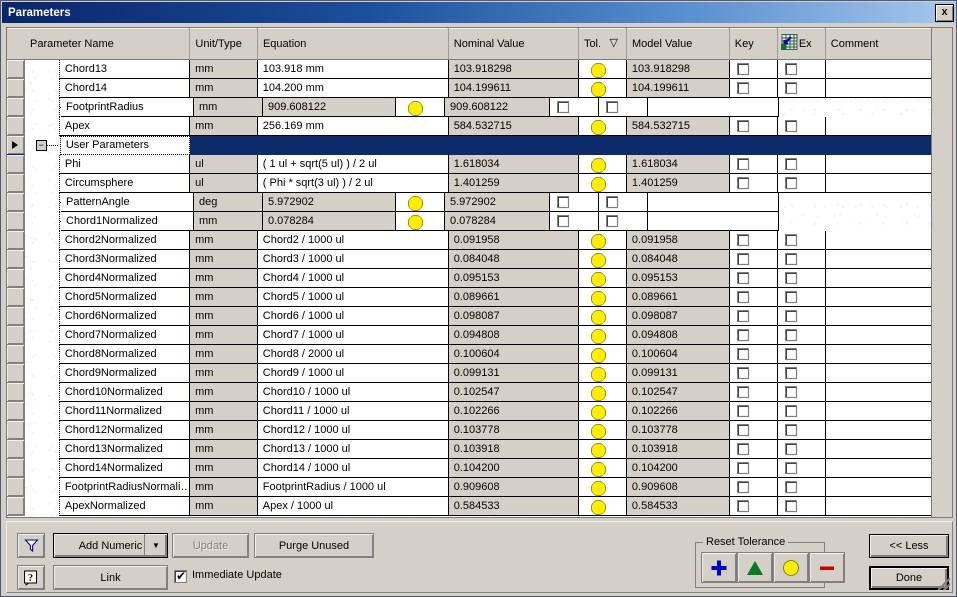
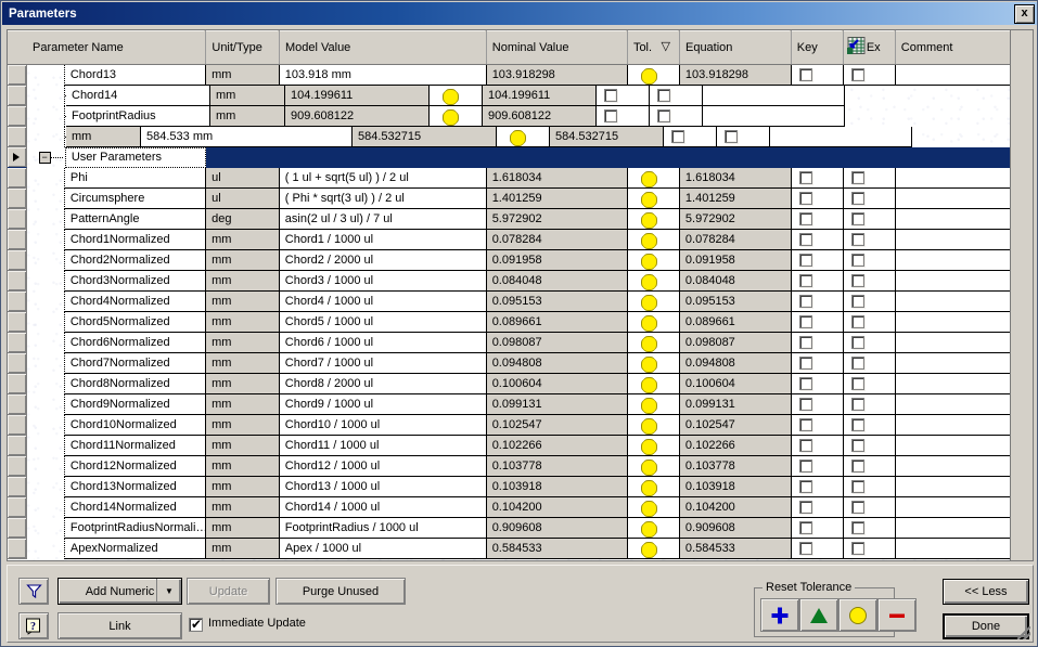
  Parameters
  x
  Parameter Name
  Unit/Type
- Equation
+ Model Value
  Nominal Value
  Tol.
  ▽
- Model Value
+ Equation
  Key
  Ex
  Comment
  Chord13
  mm
  103.918 mm
  103.918298
  103.918298
  Chord14
  mm
- 104.200 mm
  104.199611
  104.199611
  FootprintRadius
  mm
  909.608122
  909.608122
- Apex
  mm
- 256.169 mm
+ 584.533 mm
  584.532715
  584.532715
  −
  User Parameters
  Phi
  ul
  ( 1 ul + sqrt(5 ul) ) / 2 ul
  1.618034
  1.618034
  Circumsphere
  ul
  ( Phi * sqrt(3 ul) ) / 2 ul
  1.401259
  1.401259
  PatternAngle
  deg
+ asin(2 ul / 3 ul) / 7 ul
  5.972902
  5.972902
  Chord1Normalized
  mm
+ Chord1 / 1000 ul
  0.078284
  0.078284
  Chord2Normalized
  mm
- Chord2 / 1000 ul
+ Chord2 / 2000 ul
  0.091958
  0.091958
  Chord3Normalized
  mm
  Chord3 / 1000 ul
  0.084048
  0.084048
  Chord4Normalized
  mm
  Chord4 / 1000 ul
  0.095153
  0.095153
  Chord5Normalized
  mm
  Chord5 / 1000 ul
  0.089661
  0.089661
  Chord6Normalized
  mm
  Chord6 / 1000 ul
  0.098087
  0.098087
  Chord7Normalized
  mm
  Chord7 / 1000 ul
  0.094808
  0.094808
  Chord8Normalized
  mm
  Chord8 / 2000 ul
  0.100604
  0.100604
  Chord9Normalized
  mm
  Chord9 / 1000 ul
  0.099131
  0.099131
  Chord10Normalized
  mm
  Chord10 / 1000 ul
  0.102547
  0.102547
  Chord11Normalized
  mm
  Chord11 / 1000 ul
  0.102266
  0.102266
  Chord12Normalized
  mm
  Chord12 / 1000 ul
  0.103778
  0.103778
  Chord13Normalized
  mm
  Chord13 / 1000 ul
  0.103918
  0.103918
  Chord14Normalized
  mm
  Chord14 / 1000 ul
  0.104200
  0.104200
  FootprintRadiusNormali…
  mm
  FootprintRadius / 1000 ul
  0.909608
  0.909608
  ApexNormalized
  mm
  Apex / 1000 ul
  0.584533
  0.584533
  ?
  Add Numeric
  ▼
  Update
  Purge Unused
  Link
  ✔
  Immediate Update
  Reset Tolerance
  << Less
  Done
